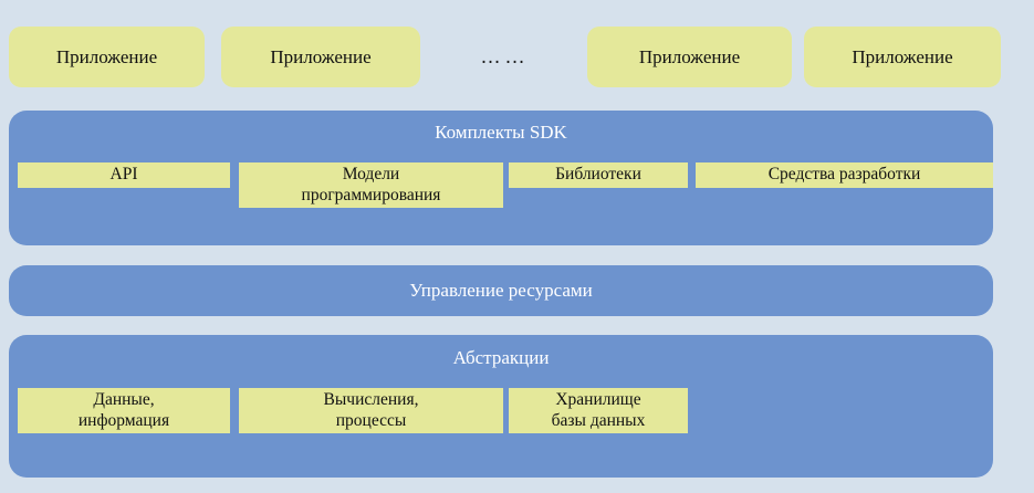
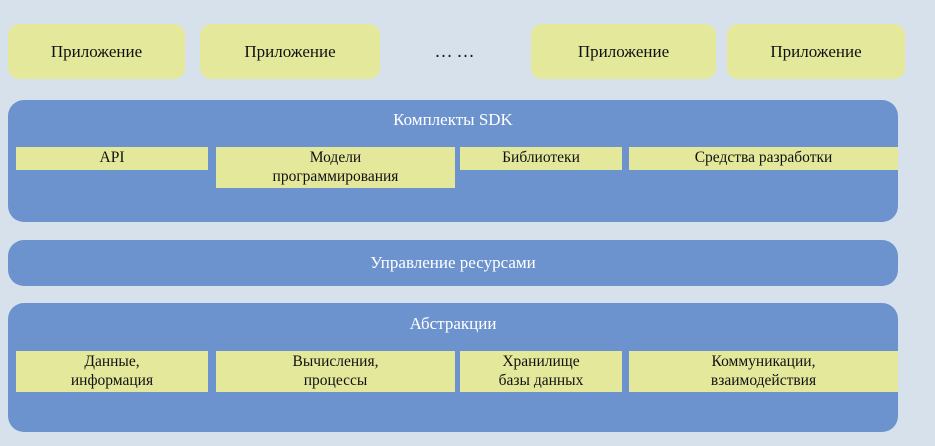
  Приложение
  Приложение
  ……
  Приложение
  Приложение
  Комплекты SDK
  API
  Модели
  программирования
  Библиотеки
  Средства разработки
  Управление ресурсами
  Абстракции
  Данные,
  информация
  Вычисления,
  процессы
  Хранилище
  базы данных
+ Коммуникации,
+ взаимодействия
